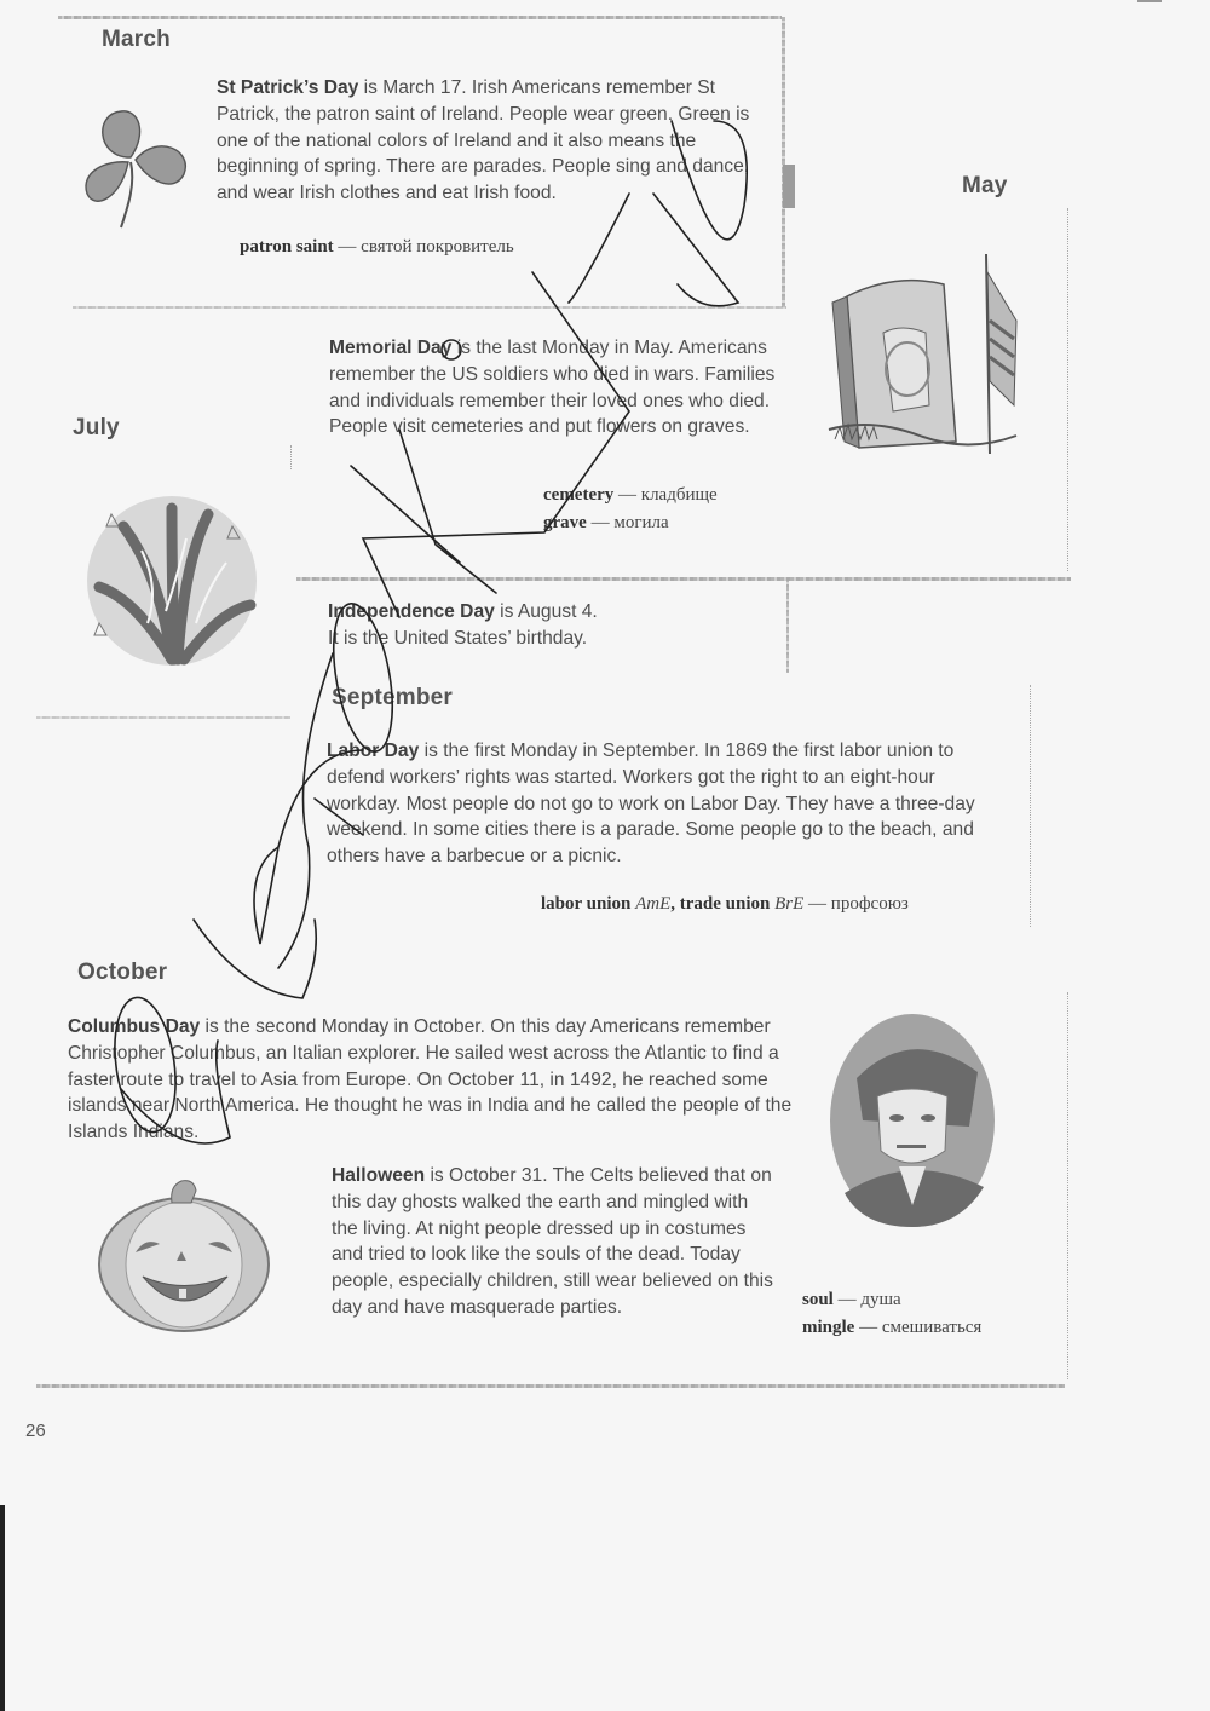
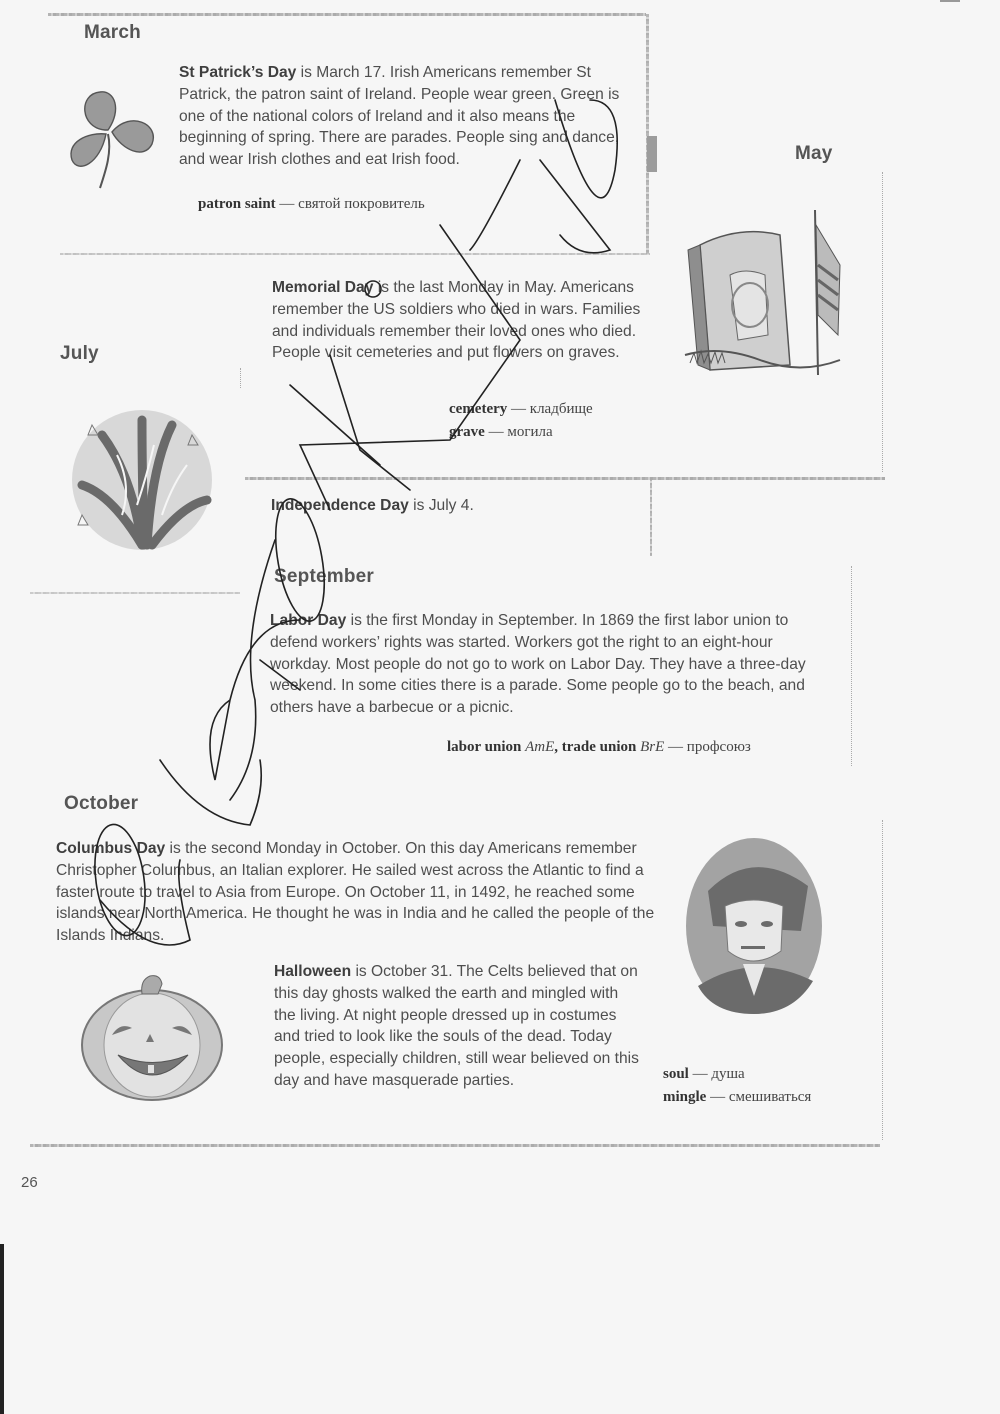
  March
  St Patrick’s Day is March 17. Irish Americans remember St Patrick, the patron saint of Ireland. People wear green. Green is one of the national colors of Ireland and it also means the beginning of spring. There are parades. People sing and dance and wear Irish clothes and eat Irish food.
  patron saint — святой покровитель
  May
  Memorial Day is the last Monay in May. Americans remember the US soldiers who died in wars. Families and individuals remember their lovd ones who died. People visit cemeteries and put flowers on graves.
  cemetery — кладбище
  grave — могила
  July
- Independence Day is August 4.
+ Independence Day is July 4.
- It is the United States’ birthday.
  eptember
  Lao Day is the first Monday in September. In 1869 the first labor union to defend workers’ rights was started. Workers got the right to an eight-hour workday. Most people do not go to work on Labor Day. They have a three-day wekend. In some cities there is a parade. Some people go to the beach, and others have a barbecue or a picnic.
  labor union AmE, trade union BrE — профсоюз
  October
  Columbus Day is the second Monday in October. On this day Americans remember Chrisopher Colubus, an Italian explorer. He sailed west across the Atlantic to find a faster route to travel to Asia from Europe. On October 11, in 1492, he reached some islandsear North America. He thought he was in India and he called the people of the Islands Inins.
  Halloween is October 31. The Celts believed that on this day ghosts walked the earth and mingled with the living. At night people dressed up in costumes and tried to look like the souls of the dead. Today people, especially children, still wear believed on this day and have masquerade parties.
  soul — душа
  mingle — смешиваться
  26
